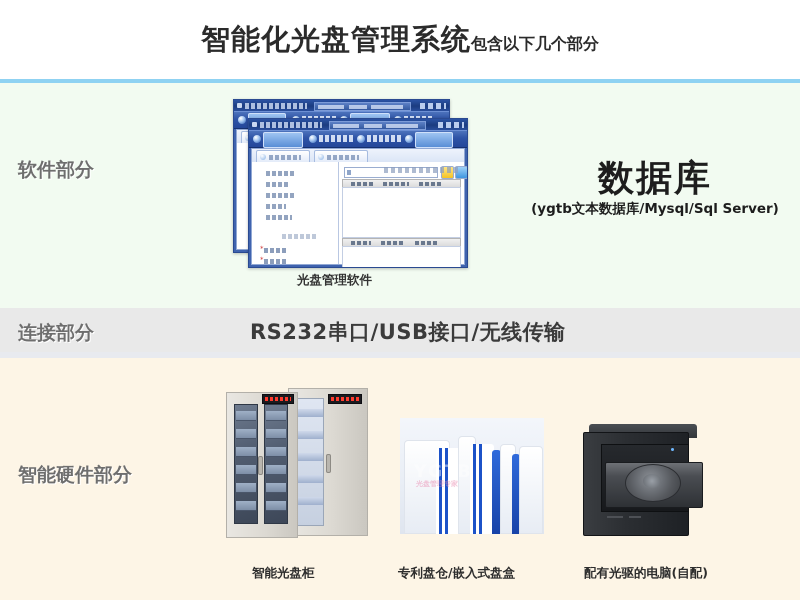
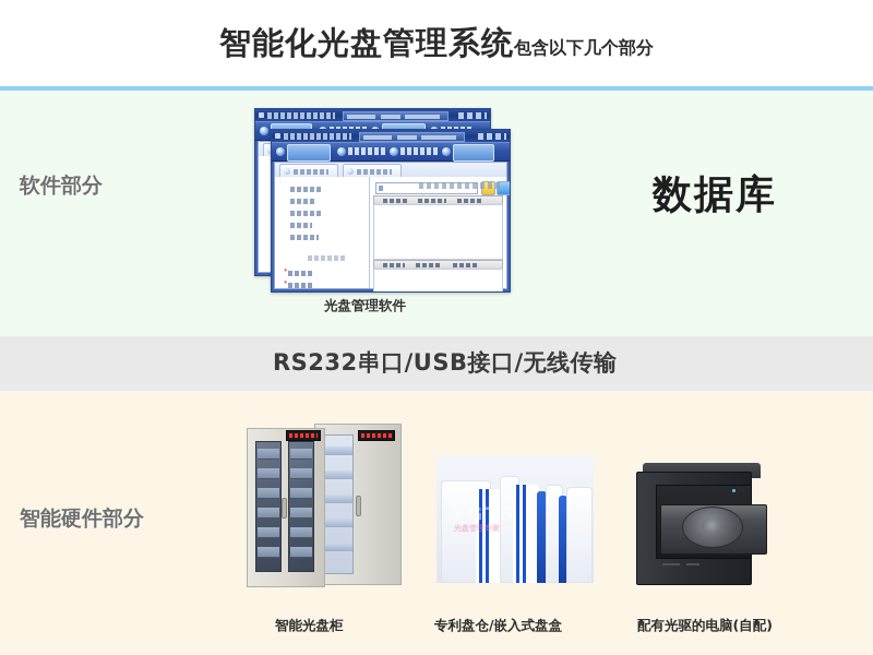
  智能化光盘管理系统包含以下几个部分
  软件部分
  *
  *
  光盘管理软件
  数据库
- (ygtb文本数据库/Mysql/Sql Server)
- 连接部分
  RS232串口/USB接口/无线传输
  智能硬件部分
  YGTB
  光盘管理专家
  智能光盘柜
  专利盘仓/嵌入式盘盒
  配有光驱的电脑(自配)
